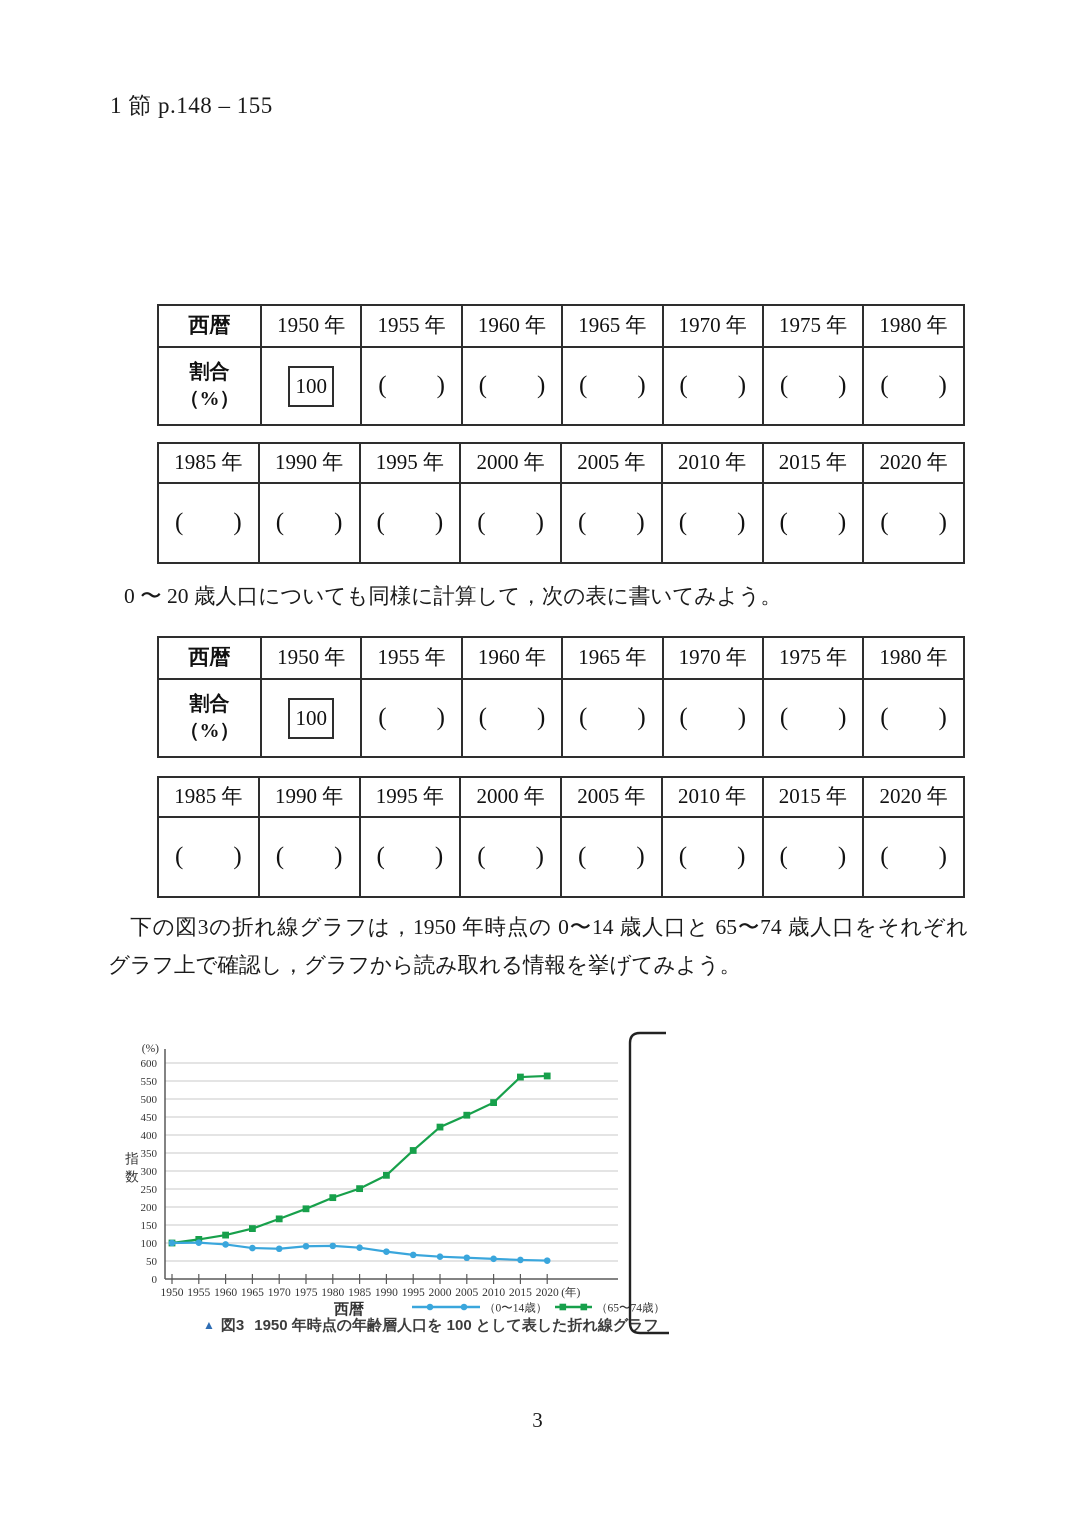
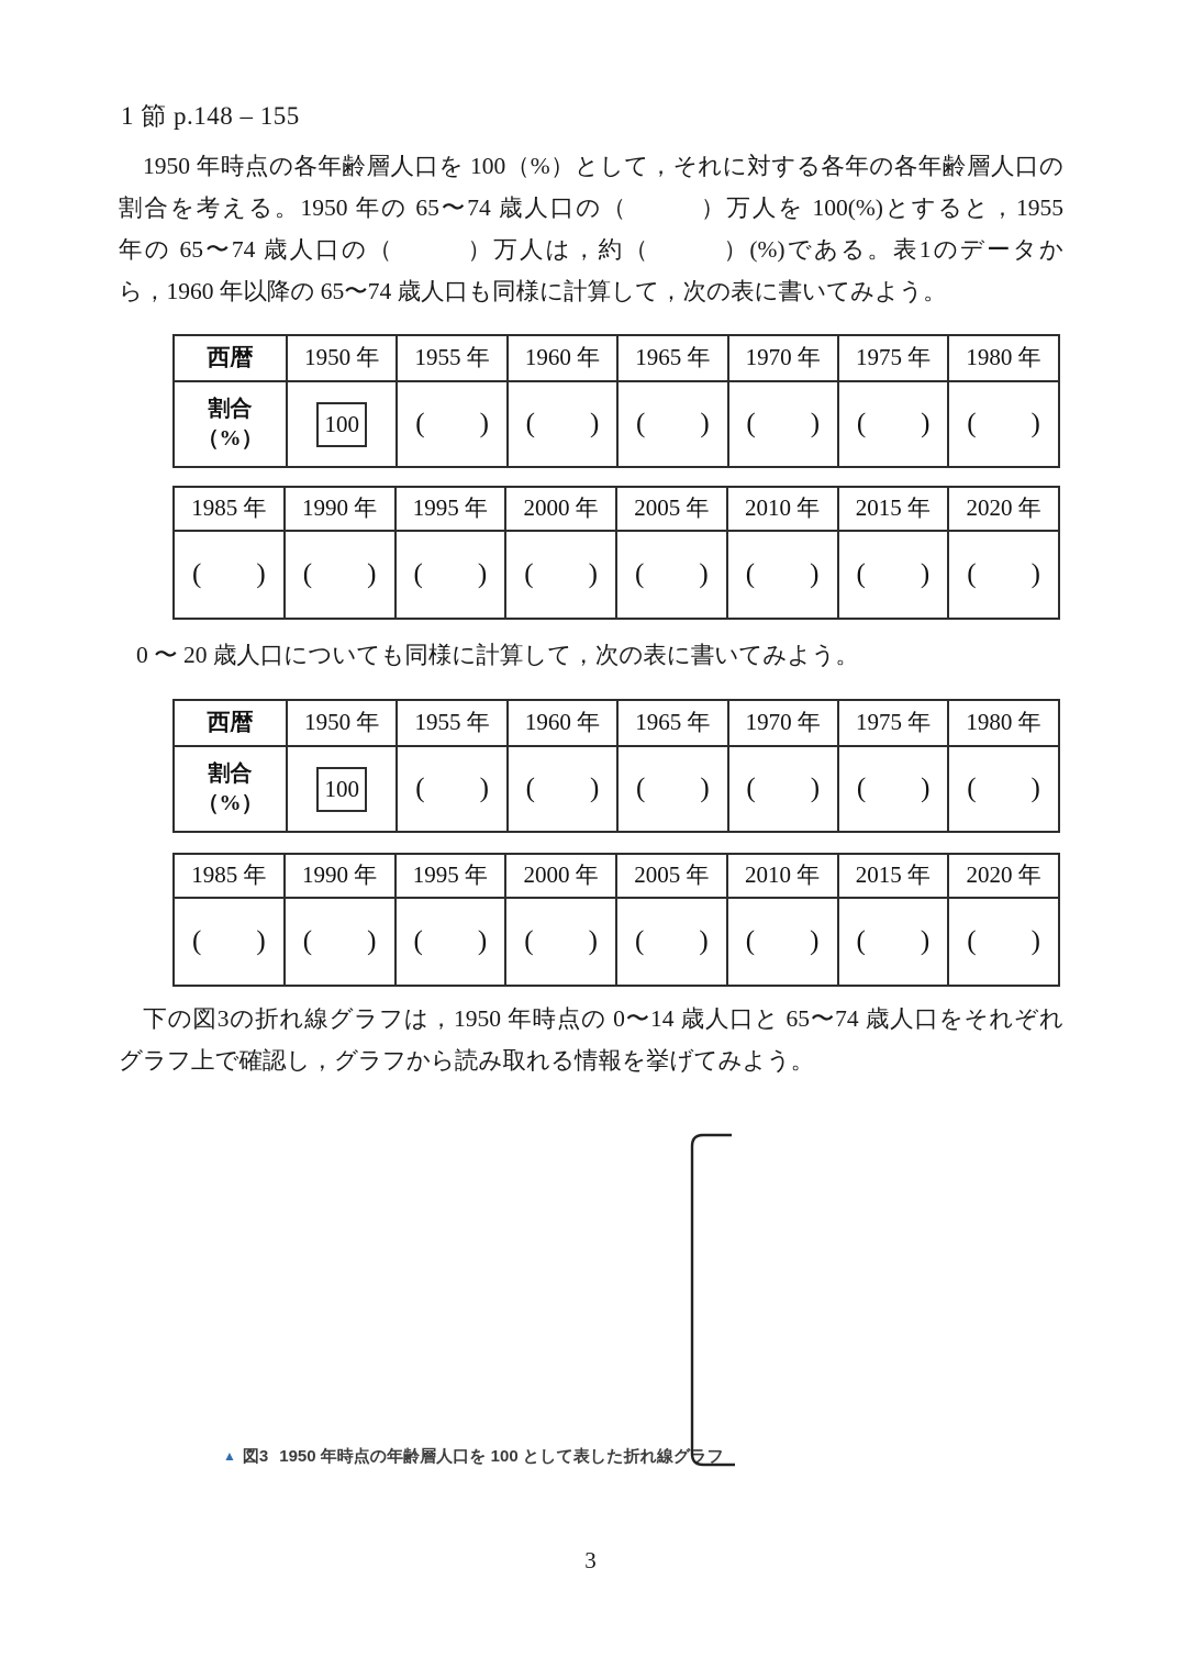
  1 節 p.148 – 155
+ 1950 年時点の各年齢層人口を 100（%）として，それに対する各年の各年齢層人口の
+ 割合を考える。1950 年の 65〜74 歳人口の（ ）万人を 100(%)とすると，1955
+ 年の 65〜74 歳人口の（ ）万人は，約（ ）(%)である。表1のデータか
+ ら，1960 年以降の 65〜74 歳人口も同様に計算して，次の表に書いてみよう。
  西暦	1950 年	1955 年	1960 年	1965 年	1970 年	1975 年	1980 年
  割合（%）	100	( )	( )	( )	( )	( )	( )
  1985 年	1990 年	1995 年	2000 年	2005 年	2010 年	2015 年	2020 年
  ( )	( )	( )	( )	( )	( )	( )	( )
  0 〜 20 歳人口についても同様に計算して，次の表に書いてみよう。
  西暦	1950 年	1955 年	1960 年	1965 年	1970 年	1975 年	1980 年
  割合（%）	100	( )	( )	( )	( )	( )	( )
  1985 年	1990 年	1995 年	2000 年	2005 年	2010 年	2015 年	2020 年
  ( )	( )	( )	( )	( )	( )	( )	( )
  下の図3の折れ線グラフは，1950 年時点の 0〜14 歳人口と 65〜74 歳人口をそれぞれ
  グラフ上で確認し，グラフから読み取れる情報を挙げてみよう。
- 0
- 50
- 100
- 150
- 200
- 250
- 300
- 350
- 400
- 450
- 500
- 550
- 600
- (%)
- 指数
- 1950
- 1955
- 1960
- 1965
- 1970
- 1975
- 1980
- 1985
- 1990
- 1995
- 2000
- 2005
- 2010
- 2015
- 2020
- (年)
- 西暦
- （0〜14歳）
- （65〜74歳）
  ▲ 図3 1950 年時点の年齢層人口を 100 として表した折れ線グラフ
  3
